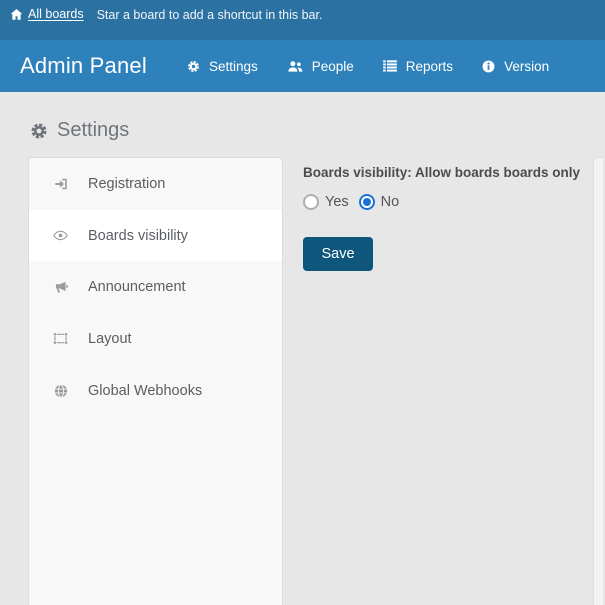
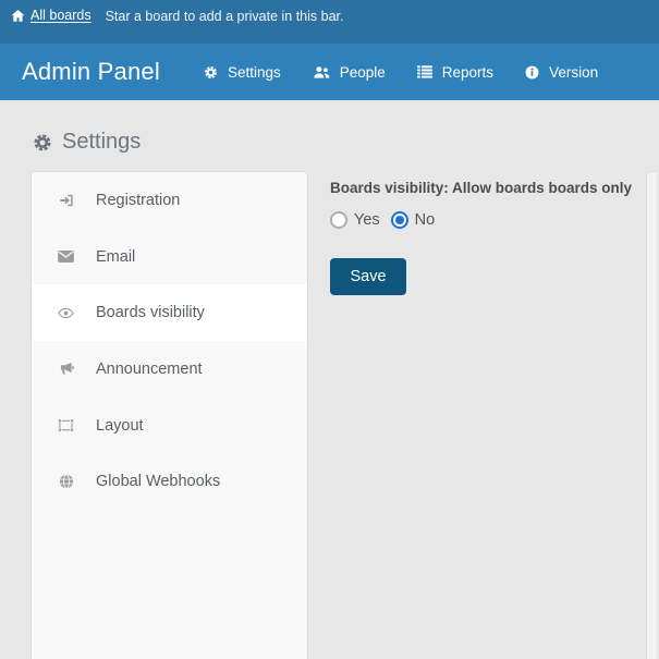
  All boards
- Star a board to add a shortcut in this bar.
+ Star a board to add a private in this bar.
  Admin Panel
  Settings
  People
  Reports
  Version
  Settings
  Registration
+ Email
  Boards visibility
  Announcement
  Layout
  Global Webhooks
  Boards visibility: Allow boards boards only
  Yes
  No
  Save
